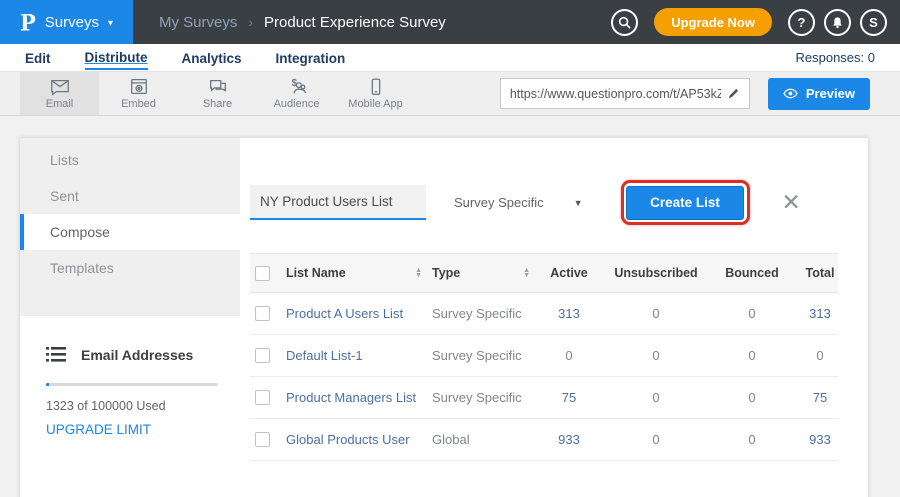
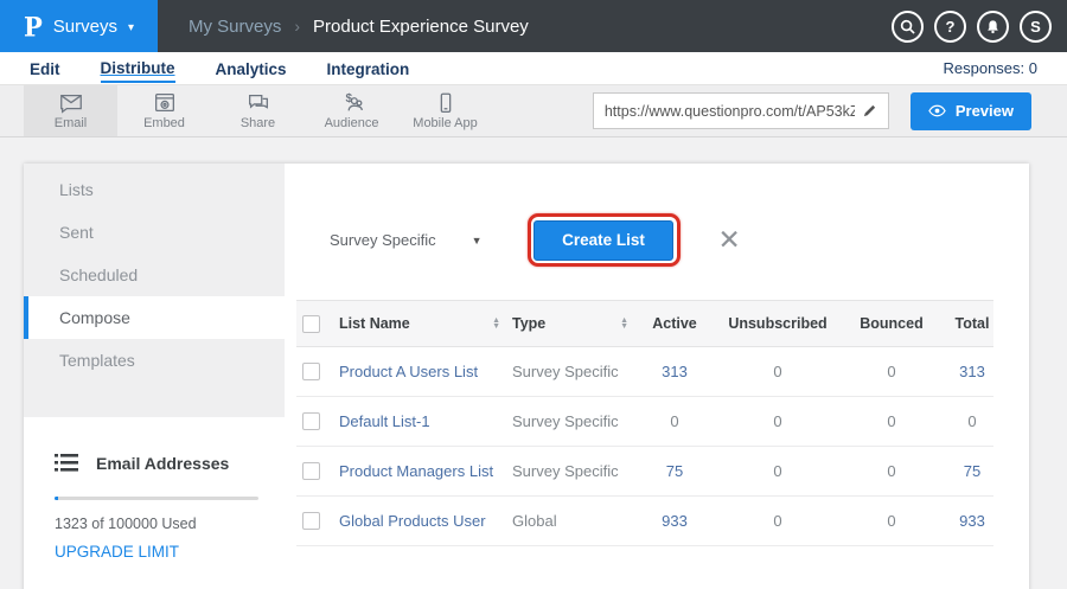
  P
  Surveys
  ▾
  My Surveys
  ›
  Product Experience Survey
- Upgrade Now
  ?
  S
  Edit
  Distribute
  Analytics
  Integration
  Responses: 0
  Email
  Embed
  Share
  $
  Audience
  Mobile App
  https://www.questionpro.com/t/AP53kZ
  Preview
  Lists
  Sent
+ Scheduled
  Compose
  Templates
  Email Addresses
  1323 of 100000 Used
  UPGRADE LIMIT
- NY Product Users List
  Survey Specific
  ▼
  Create List
  ✕
  List Name
  Type
  Active
  Unsubscribed
  Bounced
  Total
  Product A Users List
  Survey Specific
  313
  0
  0
  313
  Default List-1
  Survey Specific
  0
  0
  0
  0
  Product Managers List
  Survey Specific
  75
  0
  0
  75
  Global Products User
  Global
  933
  0
  0
  933
